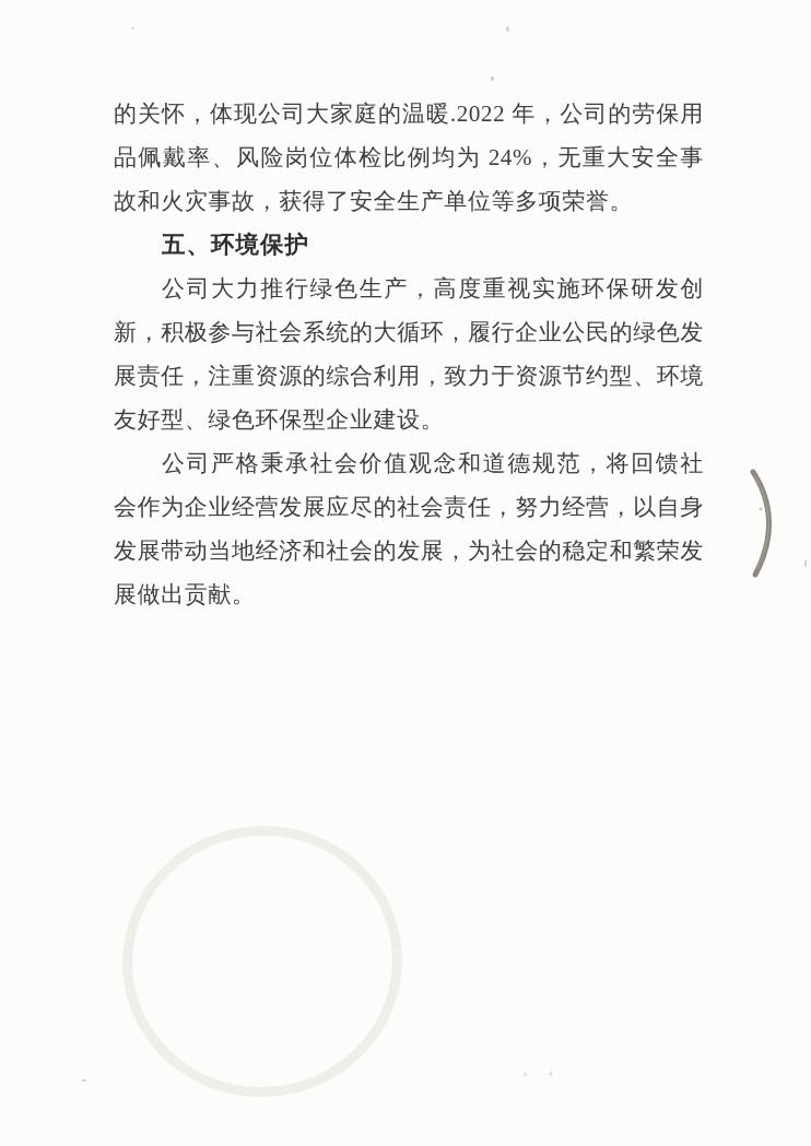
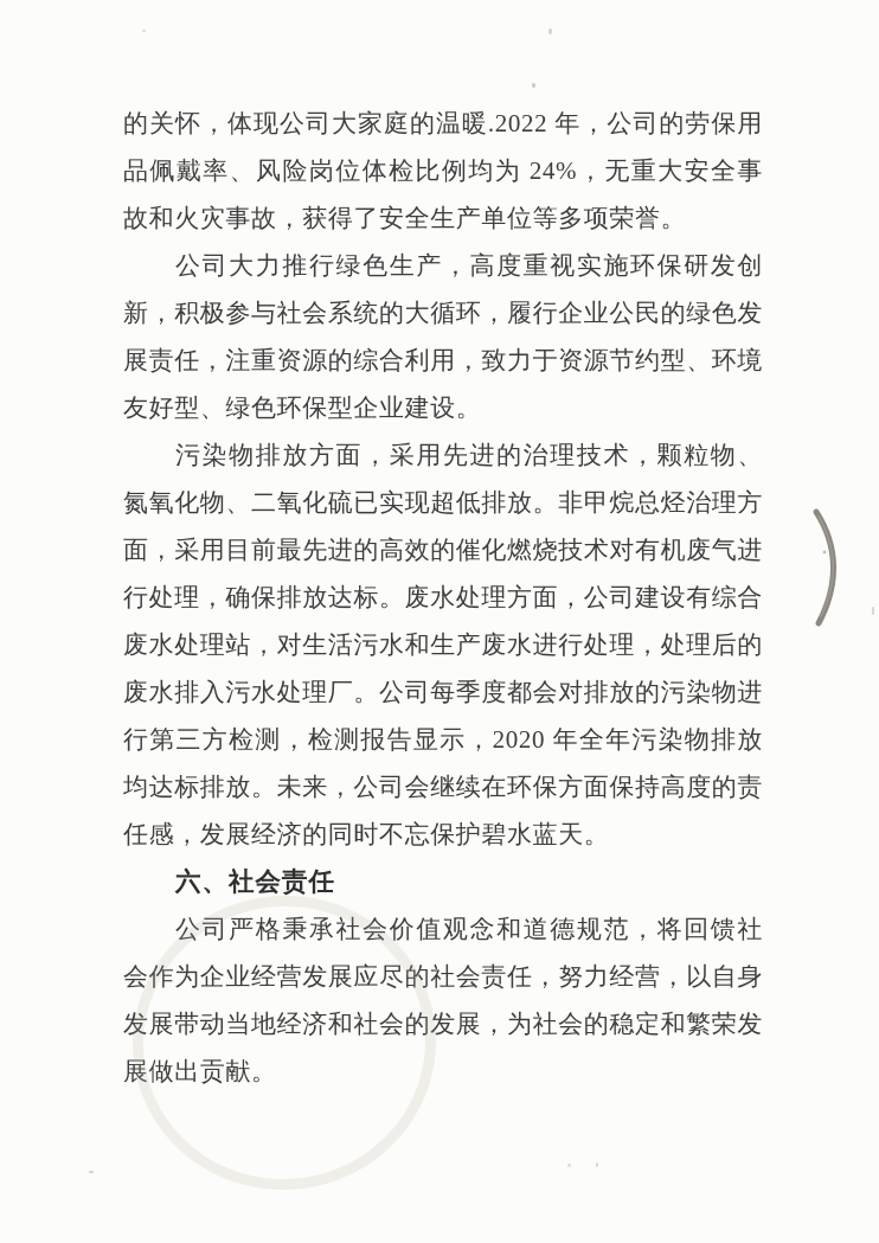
  的关怀，体现公司大家庭的温暖.2022 年，公司的劳保用品佩戴率、风险岗位体检比例均为 24%，无重大安全事故和火灾事故，获得了安全生产单位等多项荣誉。
- 五、环境保护
  公司大力推行绿色生产，高度重视实施环保研发创新，积极参与社会系统的大循环，履行企业公民的绿色发展责任，注重资源的综合利用，致力于资源节约型、环境友好型、绿色环保型企业建设。
+ 污染物排放方面，采用先进的治理技术，颗粒物、氮氧化物、二氧化硫已实现超低排放。非甲烷总烃治理方面，采用目前最先进的高效的催化燃烧技术对有机废气进行处理，确保排放达标。废水处理方面，公司建设有综合废水处理站，对生活污水和生产废水进行处理，处理后的废水排入污水处理厂。公司每季度都会对排放的污染物进行第三方检测，检测报告显示，2020 年全年污染物排放均达标排放。未来，公司会继续在环保方面保持高度的责任感，发展经济的同时不忘保护碧水蓝天。
+ 六、社会责任
  公司严格秉承社会价值观念和道德规范，将回馈社会作为企业经营发展应尽的社会责任，努力经营，以自身发展带动当地经济和社会的发展，为社会的稳定和繁荣发展做出贡献。
